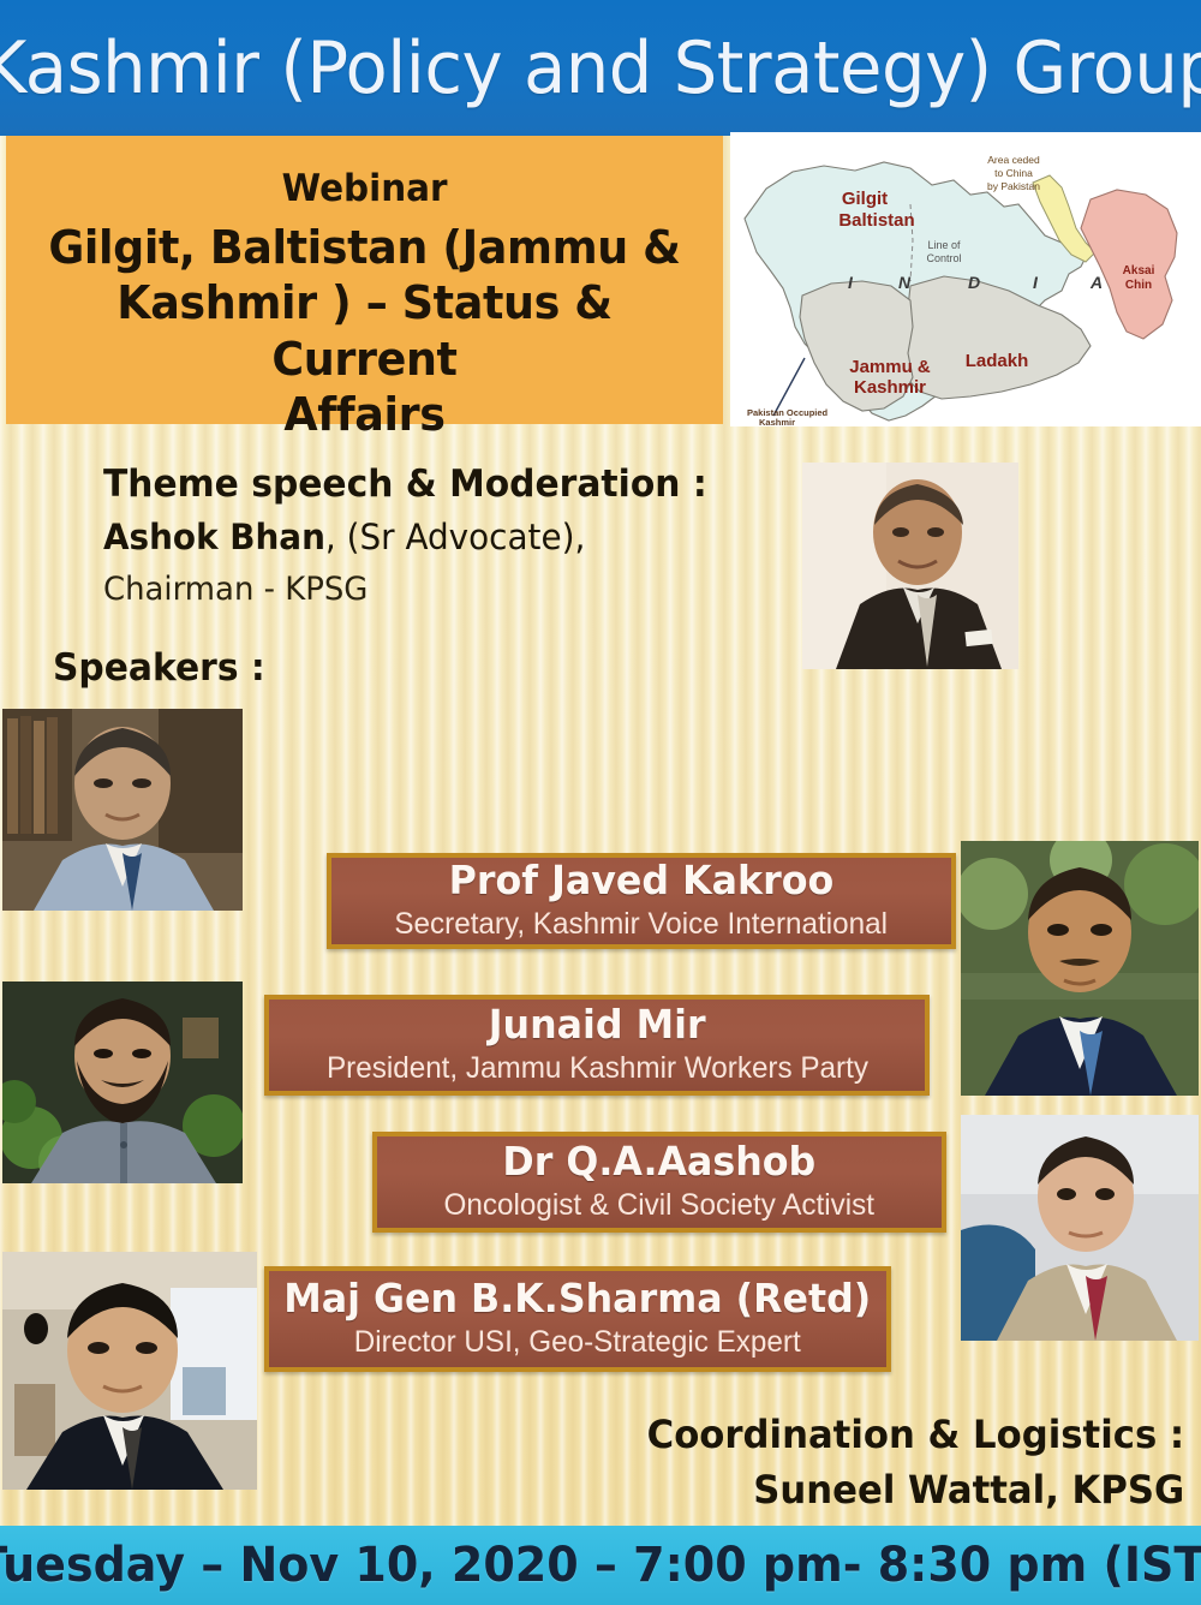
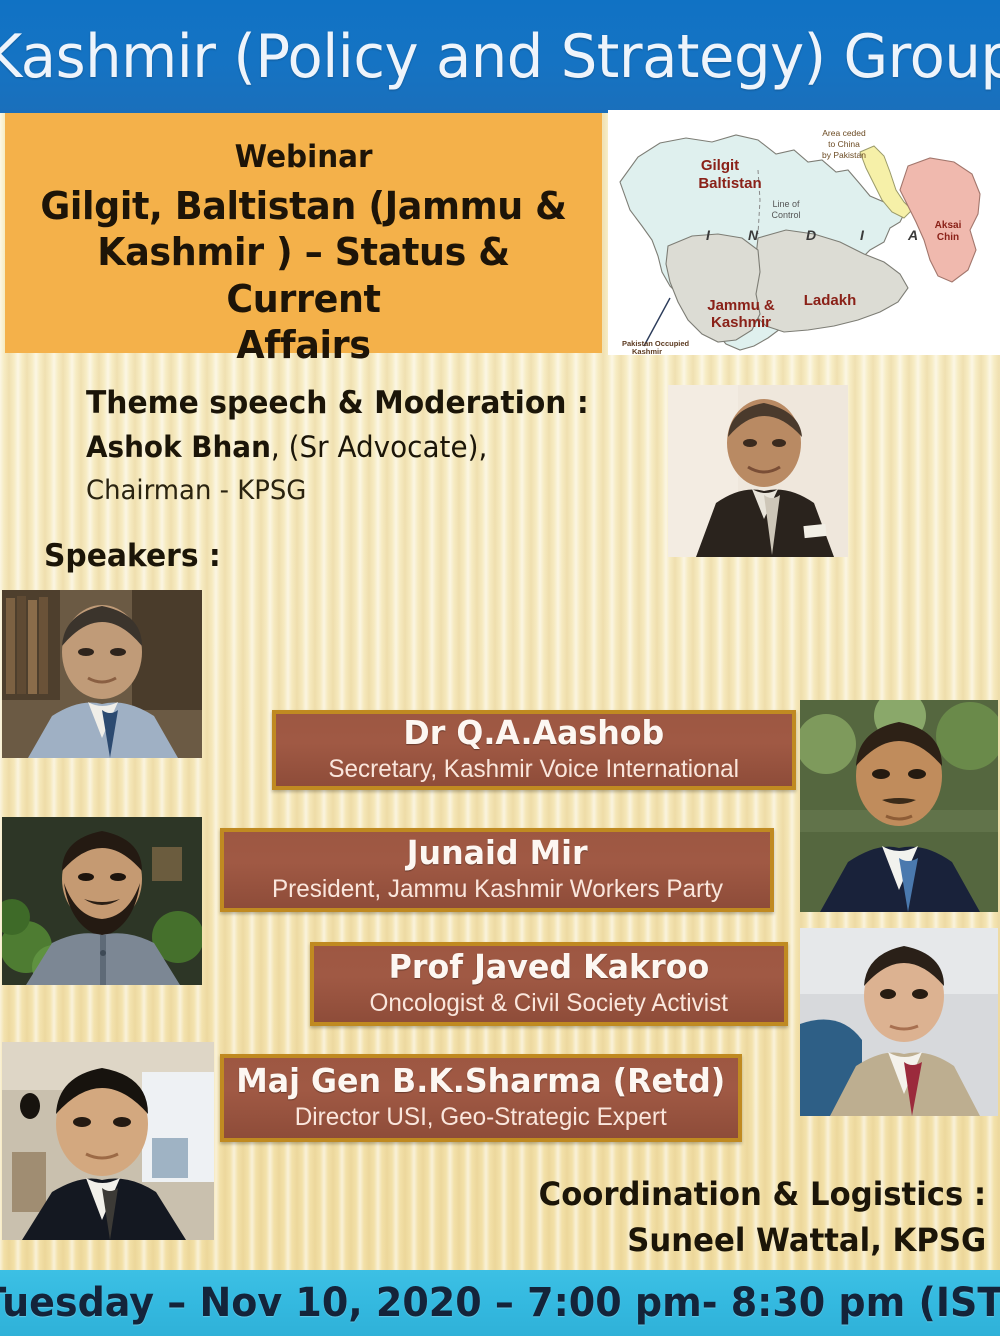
  Kashmir (Policy and Strategy) Group
  Webinar
  Gilgit, Baltistan (Jammu &
  Kashmir ) – Status & Current
  Affairs
  Gilgit
  Baltistan
  Ladakh
  Jammu &
  Kashmir
  Aksai
  Chin
  Area ceded
  to China
  by Pakistan
  Line of
  Control
  Pakistan Occupied
  Kashmir
  I
  N
  D
  I
  A
  Theme speech & Moderation :
  Ashok Bhan, (Sr Advocate),
  Chairman - KPSG
  Speakers :
- Prof Javed Kakroo
+ Dr Q.A.Aashob
  Secretary, Kashmir Voice International
  Junaid Mir
  President, Jammu Kashmir Workers Party
- Dr Q.A.Aashob
+ Prof Javed Kakroo
  Oncologist & Civil Society Activist
  Maj Gen B.K.Sharma (Retd)
  Director USI, Geo-Strategic Expert
  Coordination & Logistics :
  Suneel Wattal, KPSG
  uesday – Nov 10, 2020 – 7:00 pm- 8:30 pm (IST
